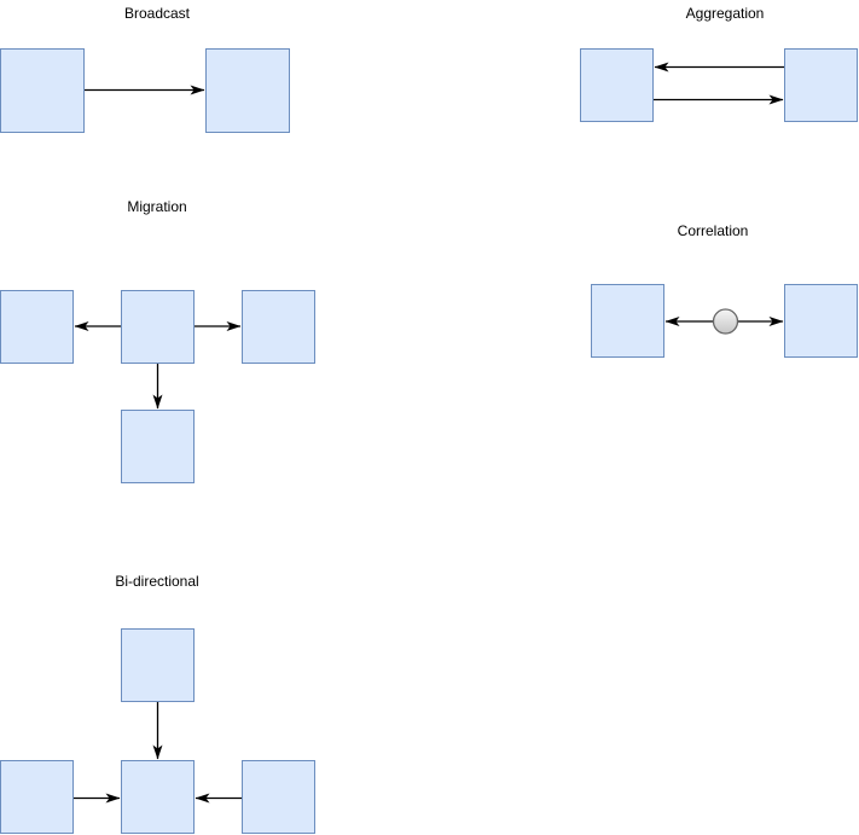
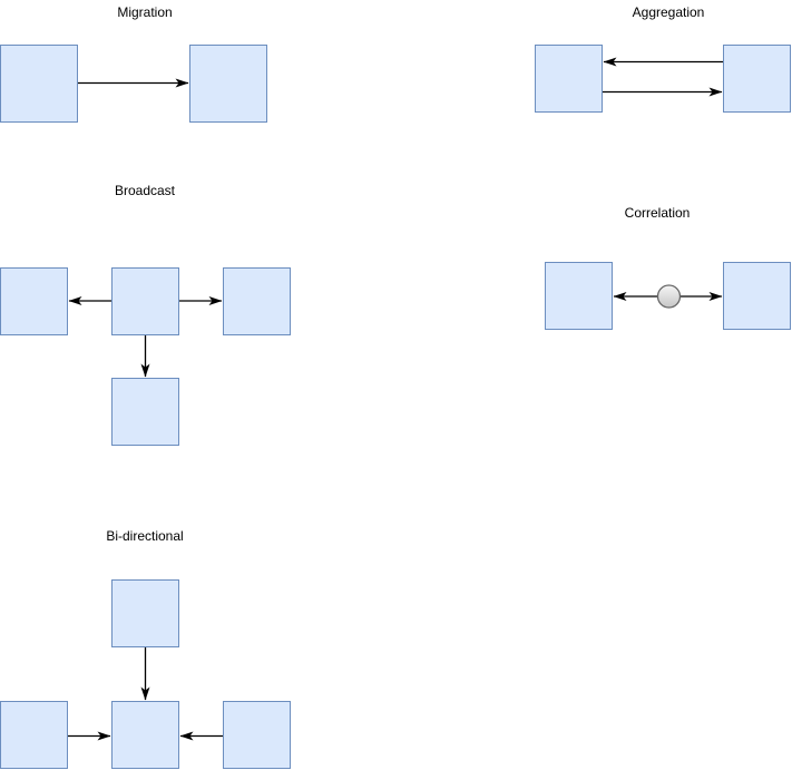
- Broadcast
+ Migration
  Aggregation
- Migration
+ Broadcast
  Correlation
  Bi-directional
